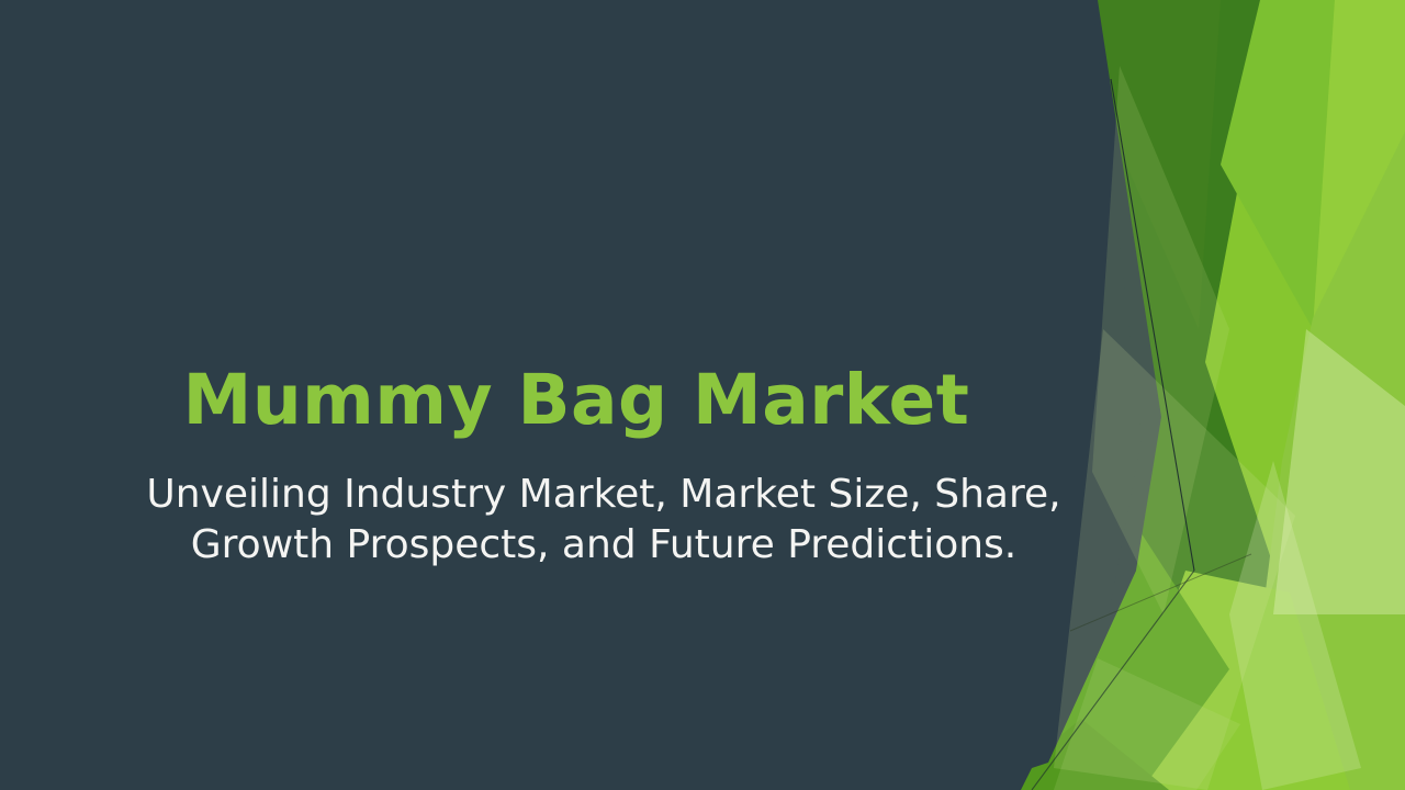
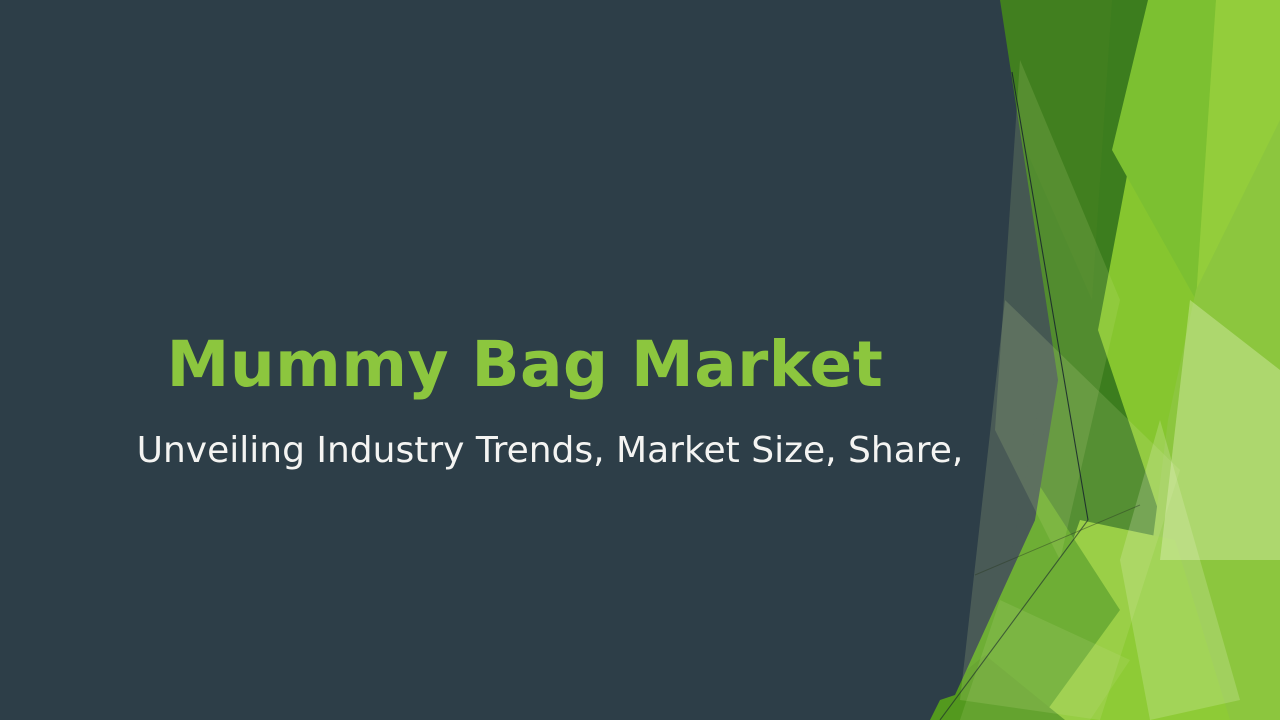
  Mummy Bag Market
- Unveiling Industry Market, Market Size, Share,
+ Unveiling Industry Trends, Market Size, Share,
- Growth Prospects, and Future Predictions.
